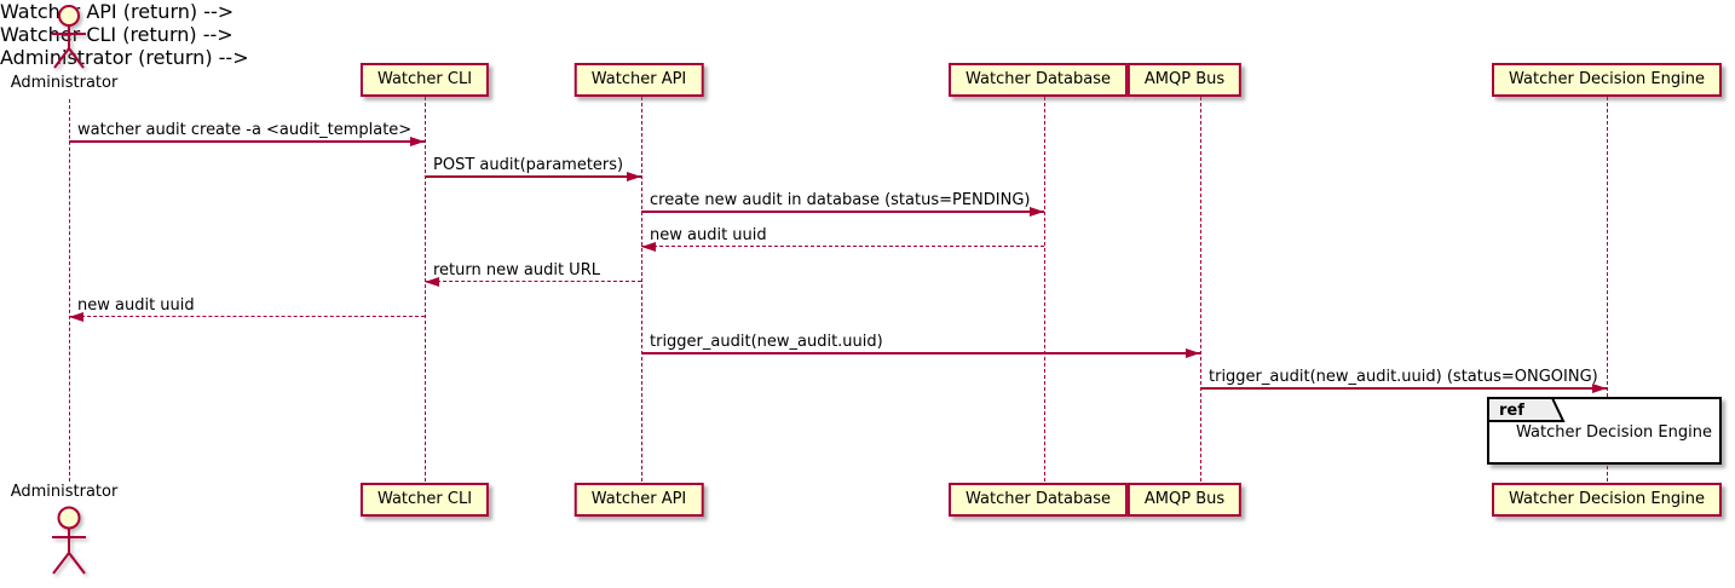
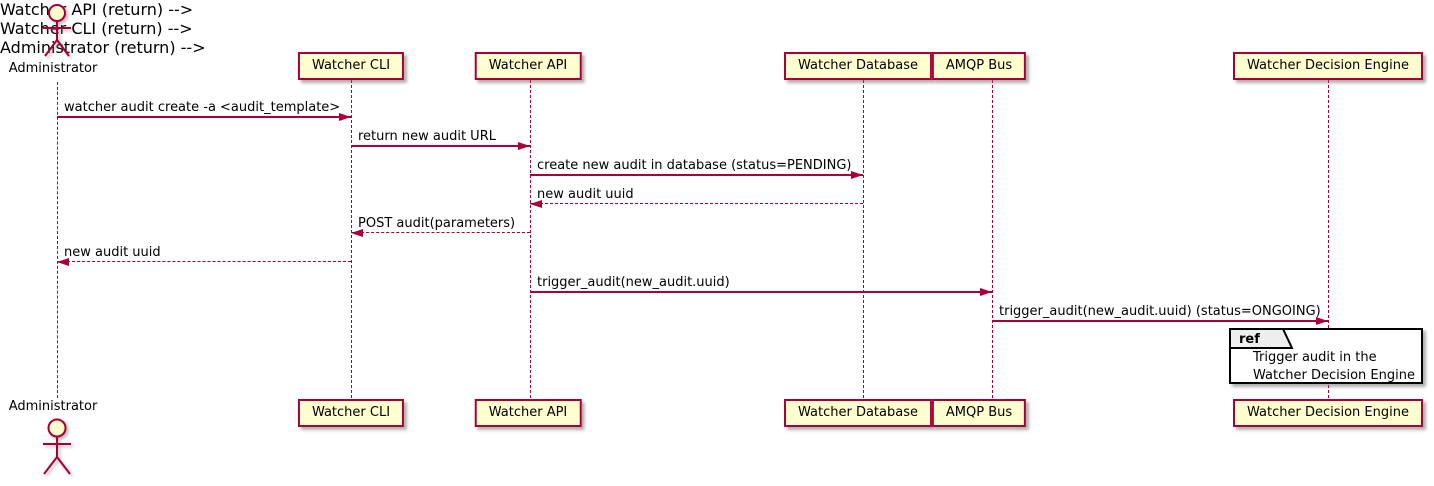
  Administrator
  Administrator
  Watcher CLI
  Watcher API
  Watcher Database
  AMQP Bus
  Watcher Decision Engine
  Watcher CLI
  Watcher API
  Watcher Database
  AMQP Bus
  Watcher Decision Engine
  watcher audit create -a <audit_template>
- POST audit(parameters)
+ return new audit URL
  create new audit in database (status=PENDING)
  Watcher API (return) -->
  new audit uuid
  Watcher CLI (return) -->
- return new audit URL
+ POST audit(parameters)
  Administrator (return) -->
  new audit uuid
  trigger_audit(new_audit.uuid)
  trigger_audit(new_audit.uuid) (status=ONGOING)
  ref
+ Trigger audit in the
  Watcher Decision Engine
